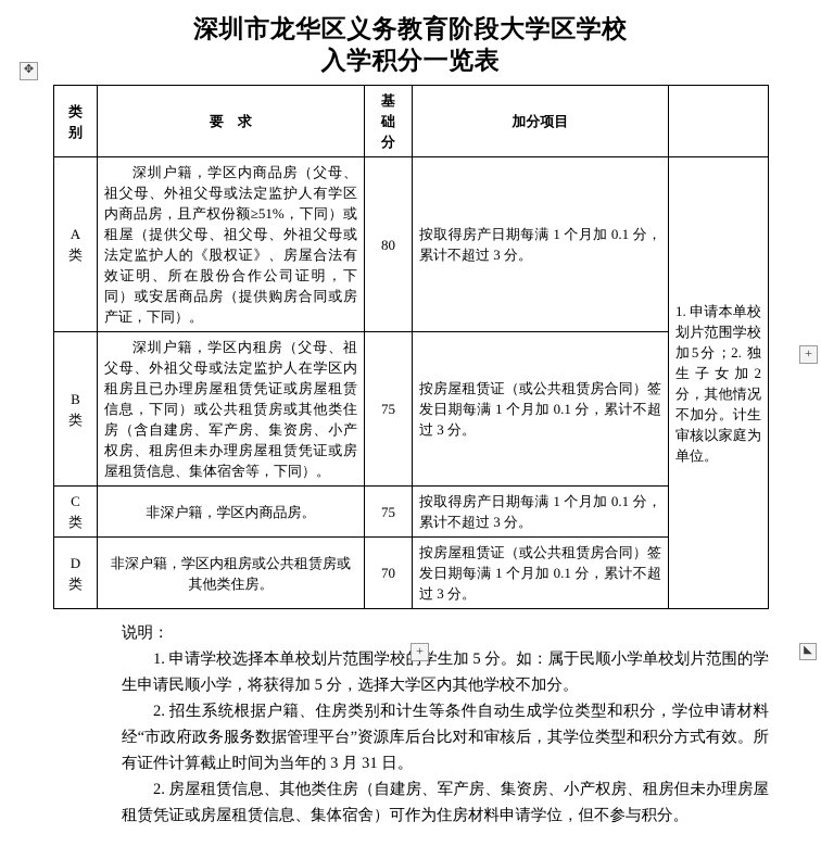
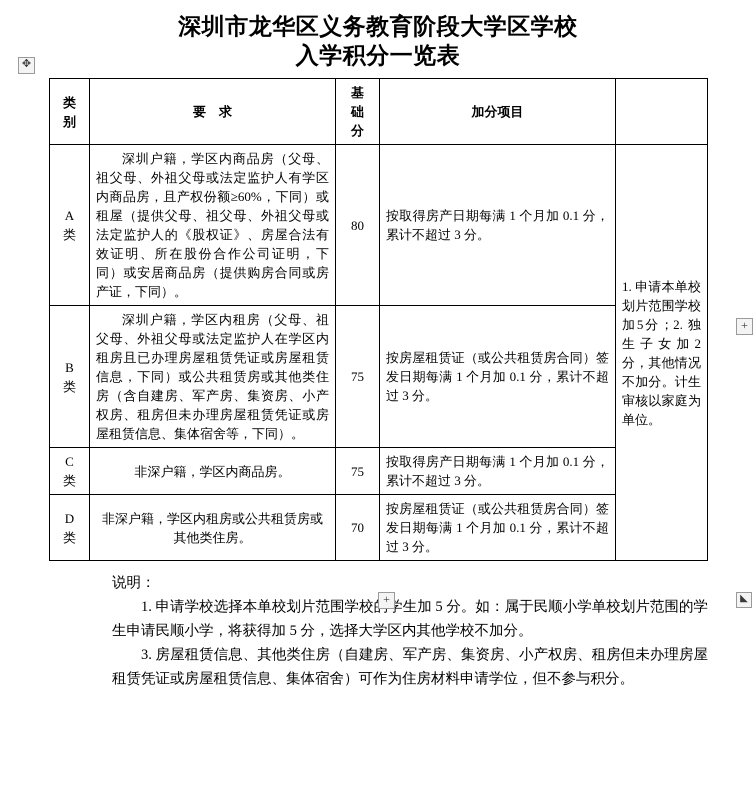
  深圳市龙华区义务教育阶段大学区学校
  入学积分一览表
  ✥
  +
  +
  ◣
  类 别	要 求	基 础 分	加分项目
- A 类	深圳户籍，学区内商品房（父母、祖父母、外祖父母或法定监护人有学区内商品房，且产权份额≥51%，下同）或租屋（提供父母、祖父母、外祖父母或法定监护人的《股权证》、房屋合法有效证明、所在股份合作公司证明，下同）或安居商品房（提供购房合同或房产证，下同）。	80	按取得房产日期每满 1 个月加 0.1 分，累计不超过 3 分。	1. 申请本单校划片范围学校加5分；2. 独生子女加2分，其他情况不加分。计生审核以家庭为单位。
+ A 类	深圳户籍，学区内商品房（父母、祖父母、外祖父母或法定监护人有学区内商品房，且产权份额≥60%，下同）或租屋（提供父母、祖父母、外祖父母或法定监护人的《股权证》、房屋合法有效证明、所在股份合作公司证明，下同）或安居商品房（提供购房合同或房产证，下同）。	80	按取得房产日期每满 1 个月加 0.1 分，累计不超过 3 分。	1. 申请本单校划片范围学校加5分；2. 独生子女加2分，其他情况不加分。计生审核以家庭为单位。
  B 类	深圳户籍，学区内租房（父母、祖父母、外祖父母或法定监护人在学区内租房且已办理房屋租赁凭证或房屋租赁信息，下同）或公共租赁房或其他类住房（含自建房、军产房、集资房、小产权房、租房但未办理房屋租赁凭证或房屋租赁信息、集体宿舍等，下同）。	75	按房屋租赁证（或公共租赁房合同）签发日期每满 1 个月加 0.1 分，累计不超过 3 分。
  C 类	非深户籍，学区内商品房。	75	按取得房产日期每满 1 个月加 0.1 分，累计不超过 3 分。
  D 类	非深户籍，学区内租房或公共租赁房或其他类住房。	70	按房屋租赁证（或公共租赁房合同）签发日期每满 1 个月加 0.1 分，累计不超过 3 分。
  说明：
  1. 申请学校选择本单校划片范围学校学生加 5 分。如：属于民顺小学单校划片范围的学生申请民顺小学，将获得加 5 分，选择大学区内其他学校不加分。
- 2. 招生系统根据户籍、住房类别和计生等条件自动生成学位类型和积分，学位申请材料经“市政府政务服务数据管理平台”资源库后台比对和审核后，其学位类型和积分方式有效。所有证件计算截止时间为当年的 3 月 31 日。
- 2. 房屋租赁信息、其他类住房（自建房、军产房、集资房、小产权房、租房但未办理房屋租赁凭证或房屋租赁信息、集体宿舍）可作为住房材料申请学位，但不参与积分。
+ 3. 房屋租赁信息、其他类住房（自建房、军产房、集资房、小产权房、租房但未办理房屋租赁凭证或房屋租赁信息、集体宿舍）可作为住房材料申请学位，但不参与积分。
